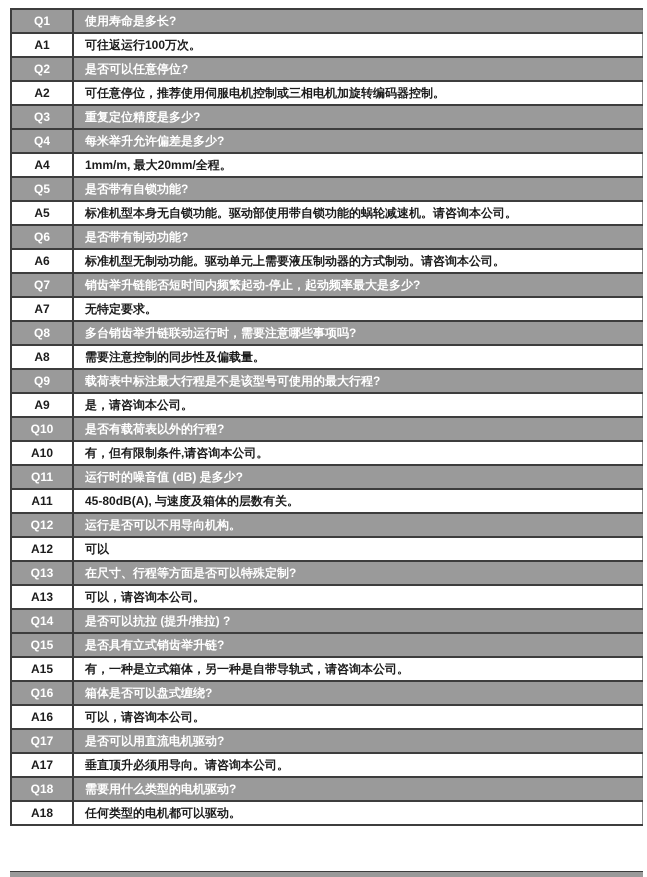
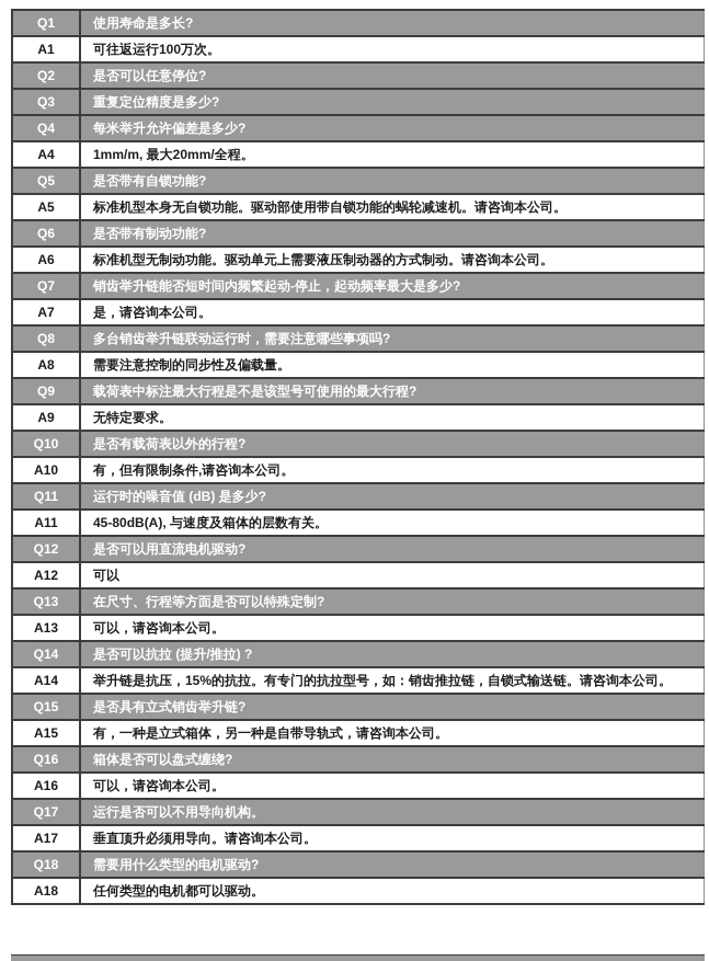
  Q1	使用寿命是多长?
  A1	可往返运行100万次。
  Q2	是否可以任意停位?
- A2	可任意停位，推荐使用伺服电机控制或三相电机加旋转编码器控制。
  Q3	重复定位精度是多少?
  Q4	每米举升允许偏差是多少?
  A4	1mm/m, 最大20mm/全程。
  Q5	是否带有自锁功能?
  A5	标准机型本身无自锁功能。驱动部使用带自锁功能的蜗轮减速机。请咨询本公司。
  Q6	是否带有制动功能?
  A6	标准机型无制动功能。驱动单元上需要液压制动器的方式制动。请咨询本公司。
  Q7	销齿举升链能否短时间内频繁起动-停止，起动频率最大是多少?
- A7	无特定要求。
+ A7	是，请咨询本公司。
  Q8	多台销齿举升链联动运行时，需要注意哪些事项吗?
  A8	需要注意控制的同步性及偏载量。
  Q9	载荷表中标注最大行程是不是该型号可使用的最大行程?
- A9	是，请咨询本公司。
+ A9	无特定要求。
  Q10	是否有载荷表以外的行程?
  A10	有，但有限制条件,请咨询本公司。
  Q11	运行时的噪音值 (dB) 是多少?
  A11	45-80dB(A), 与速度及箱体的层数有关。
- Q12	运行是否可以不用导向机构。
+ Q12	是否可以用直流电机驱动?
  A12	可以
  Q13	在尺寸、行程等方面是否可以特殊定制?
  A13	可以，请咨询本公司。
  Q14	是否可以抗拉 (提升/推拉) ?
+ A14	举升链是抗压，15%的抗拉。有专门的抗拉型号，如：销齿推拉链，自锁式输送链。请咨询本公司。
  Q15	是否具有立式销齿举升链?
  A15	有，一种是立式箱体，另一种是自带导轨式，请咨询本公司。
  Q16	箱体是否可以盘式缠绕?
  A16	可以，请咨询本公司。
- Q17	是否可以用直流电机驱动?
+ Q17	运行是否可以不用导向机构。
  A17	垂直顶升必须用导向。请咨询本公司。
  Q18	需要用什么类型的电机驱动?
  A18	任何类型的电机都可以驱动。
